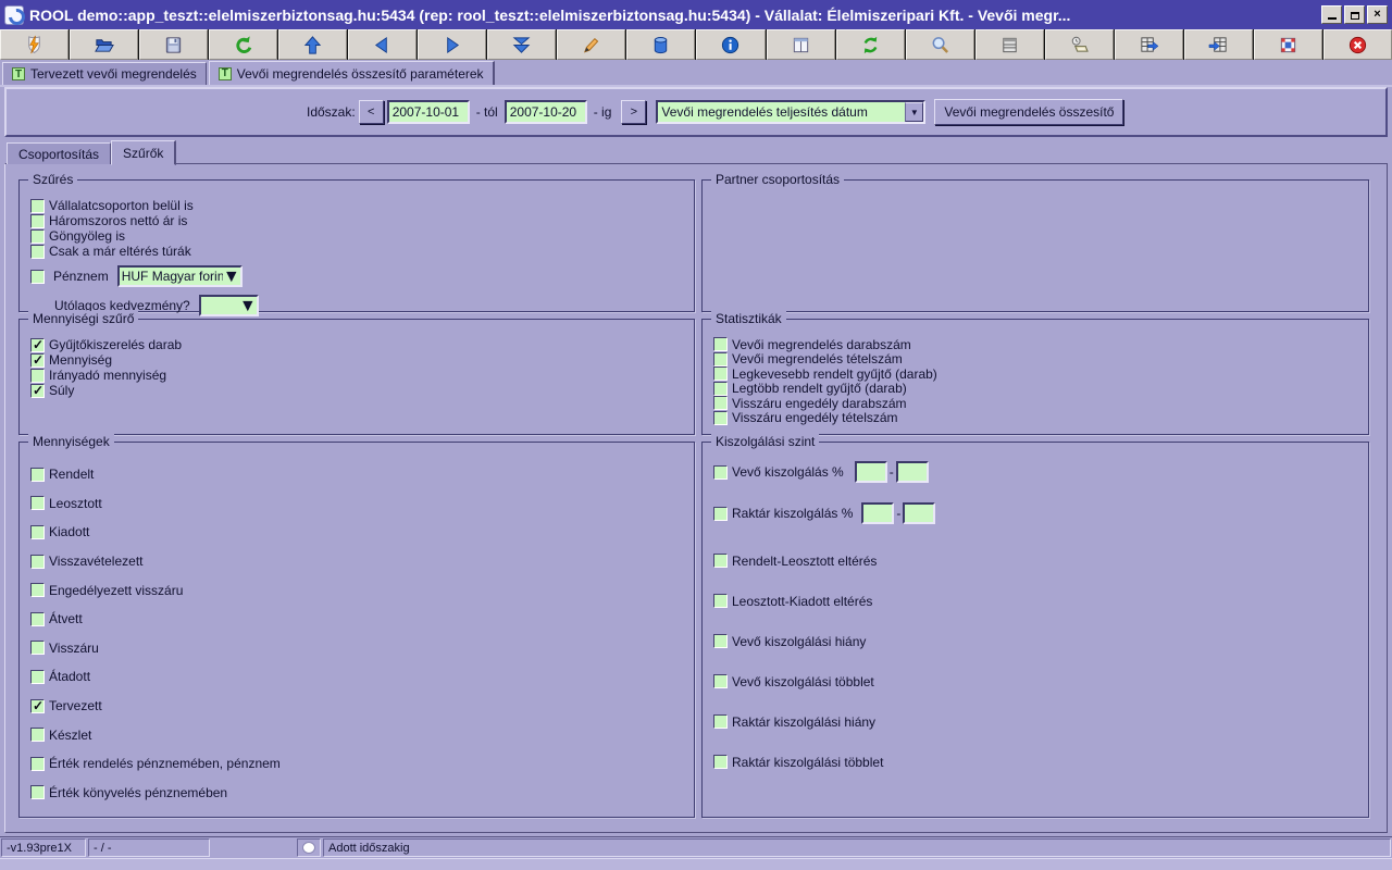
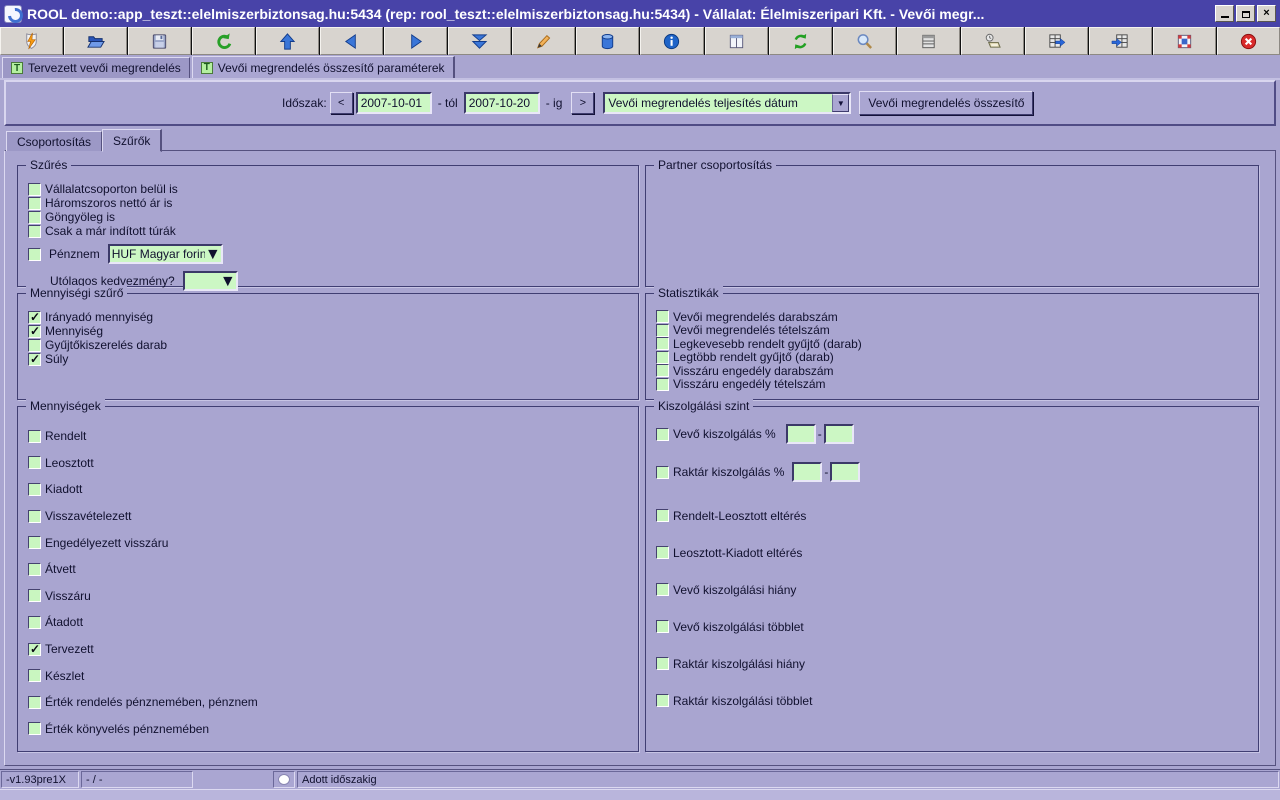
  ROOL demo::app_teszt::elelmiszerbiztonsag.hu:5434 (rep: rool_teszt::elelmiszerbiztonsag.hu:5434) - Vállalat: Élelmiszeripari Kft. - Vevői megr...
  ×
  Tervezett vevői megrendelés
  Vevői megrendelés összesítő paraméterek
  Időszak:
  <
  2007-10-01
  - tól
  2007-10-20
  - ig
  >
  Vevői megrendelés teljesítés dátum
  ▼
  Vevői megrendelés összesítő
  Csoportosítás
  Szűrők
  Szűrés
  Vállalatcsoporton belül is
  Háromszoros nettó ár is
  Göngyöleg is
- Csak a már eltérés túrák
+ Csak a már indított túrák
  Pénznem
  HUF Magyar forin
  ▼
  Utólagos kedvezmény?
  ▼
  Partner csoportosítás
  Mennyiségi szűrő
- Gyűjtőkiszerelés darab
+ Irányadó mennyiség
  Mennyiség
- Irányadó mennyiség
+ Gyűjtőkiszerelés darab
  Súly
  Statisztikák
  Vevői megrendelés darabszám
  Vevői megrendelés tételszám
  Legkevesebb rendelt gyűjtő (darab)
  Legtöbb rendelt gyűjtő (darab)
  Visszáru engedély darabszám
  Visszáru engedély tételszám
  Mennyiségek
  Rendelt
  Leosztott
  Kiadott
  Visszavételezett
  Engedélyezett visszáru
  Átvett
  Visszáru
  Átadott
  Tervezett
  Készlet
  Érték rendelés pénznemében, pénznem
  Érték könyvelés pénznemében
  Kiszolgálási szint
  Vevő kiszolgálás %
  -
  Raktár kiszolgálás %
  -
  Rendelt-Leosztott eltérés
  Leosztott-Kiadott eltérés
  Vevő kiszolgálási hiány
  Vevő kiszolgálási többlet
  Raktár kiszolgálási hiány
  Raktár kiszolgálási többlet
  -v1.93pre1X
  - / -
  Adott időszakig
